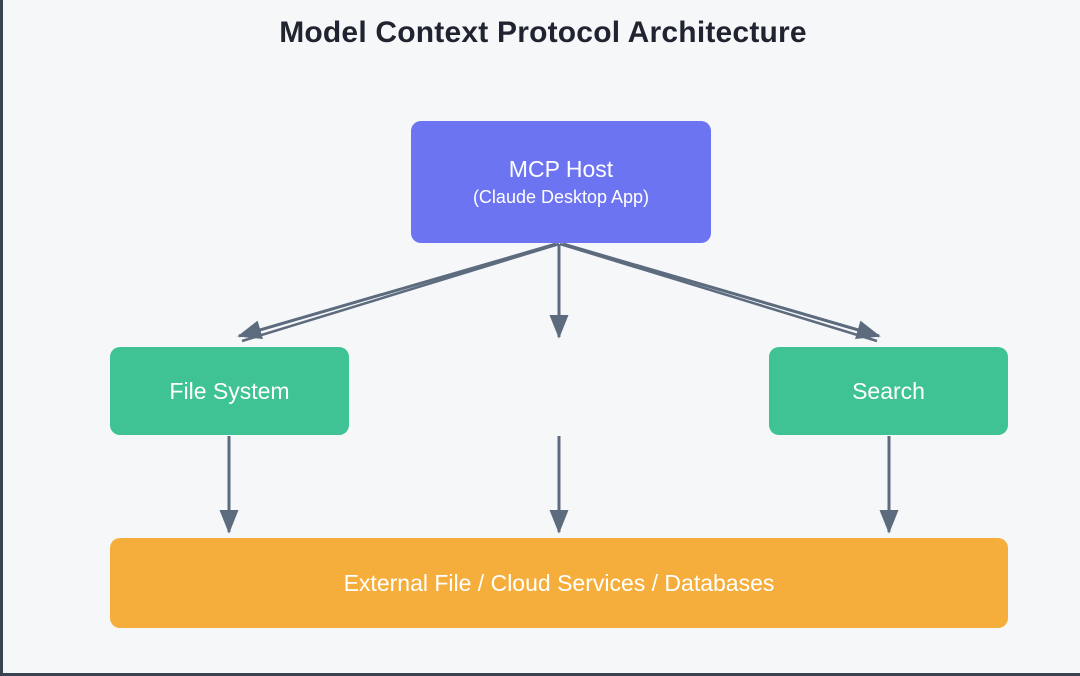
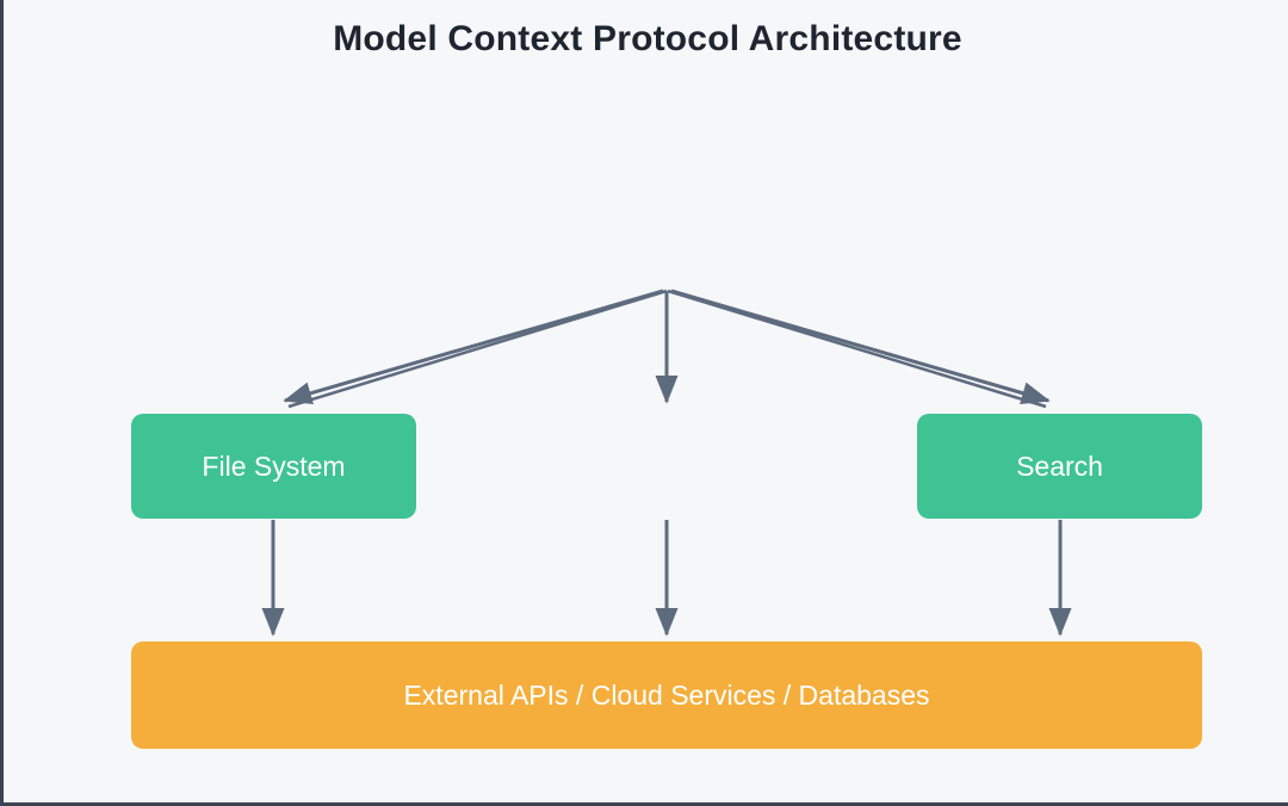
  Model Context Protocol Architecture
- MCP Host
- (Claude Desktop App)
  File System
  Search
- External File / Cloud Services / Databases
+ External APIs / Cloud Services / Databases
